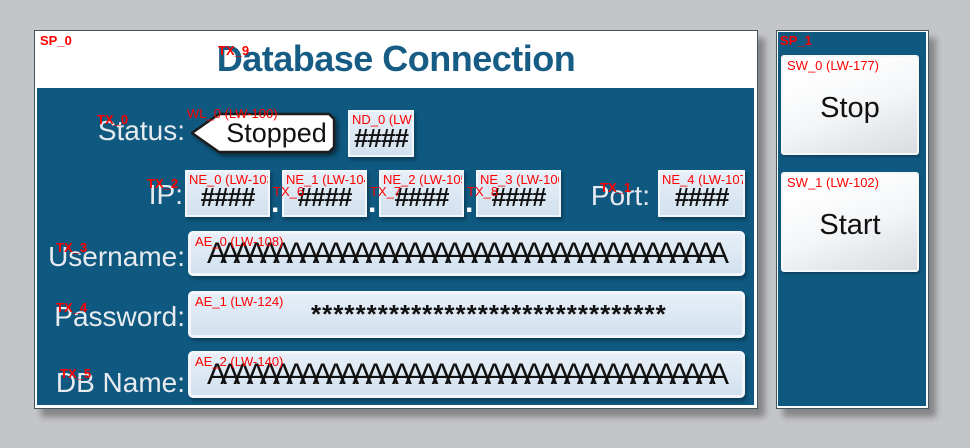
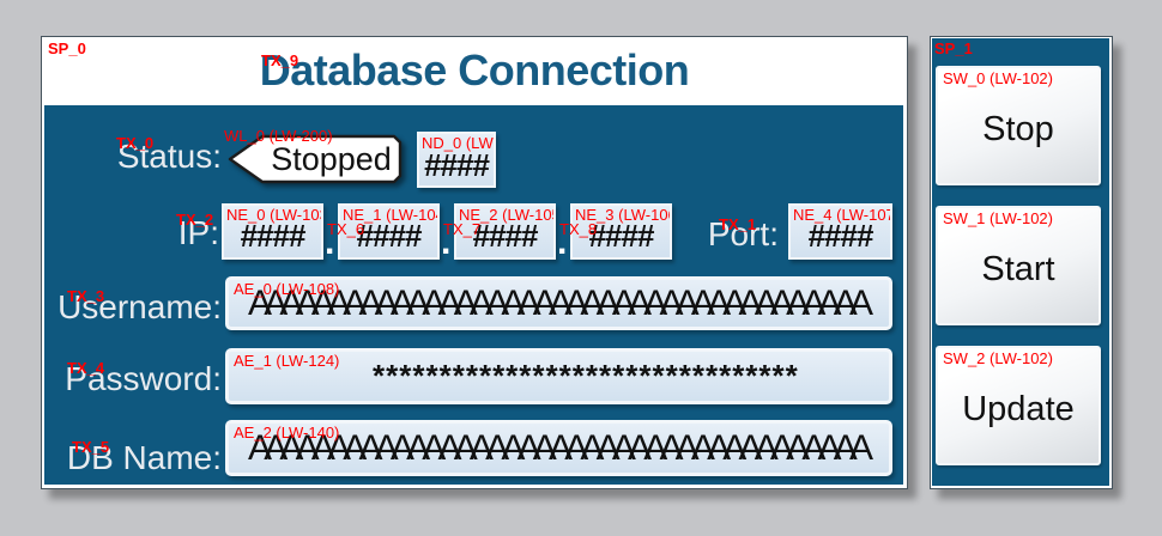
  SP_0
  Database Connection
  TX_9
  Status:
  TX_0
  Stopped
- WL_0 (LW-100)
+ WL_0 (LW-200)
  ####
  IP:
  TX_2
  NE_0 (LW-10
  ####
  NE_1 (LW-10
  ####
  NE_2 (LW-10
  ####
  NE_3 (LW-10
  ####
  .
  .
  .
  TX_6
  TX_7
  TX_8
  Port:
  TX_1
  NE_4 (LW-10
  ####
  Username:
  TX_3
  AE_0 (LW-108)
  AAAAAAAAAAAAAAAAAAAAAAAAAAAAAAAAAAAAAAA
  Password:
  TX_4
  AE_1 (LW-124)
  ********************************
  DB Name:
  TX_5
  AE_2 (LW-140)
  AAAAAAAAAAAAAAAAAAAAAAAAAAAAAAAAAAAAAAA
  SP_1
- SW_0 (LW-177)
+ SW_0 (LW-102)
  Stop
  SW_1 (LW-102)
  Start
+ SW_2 (LW-102)
+ Update
